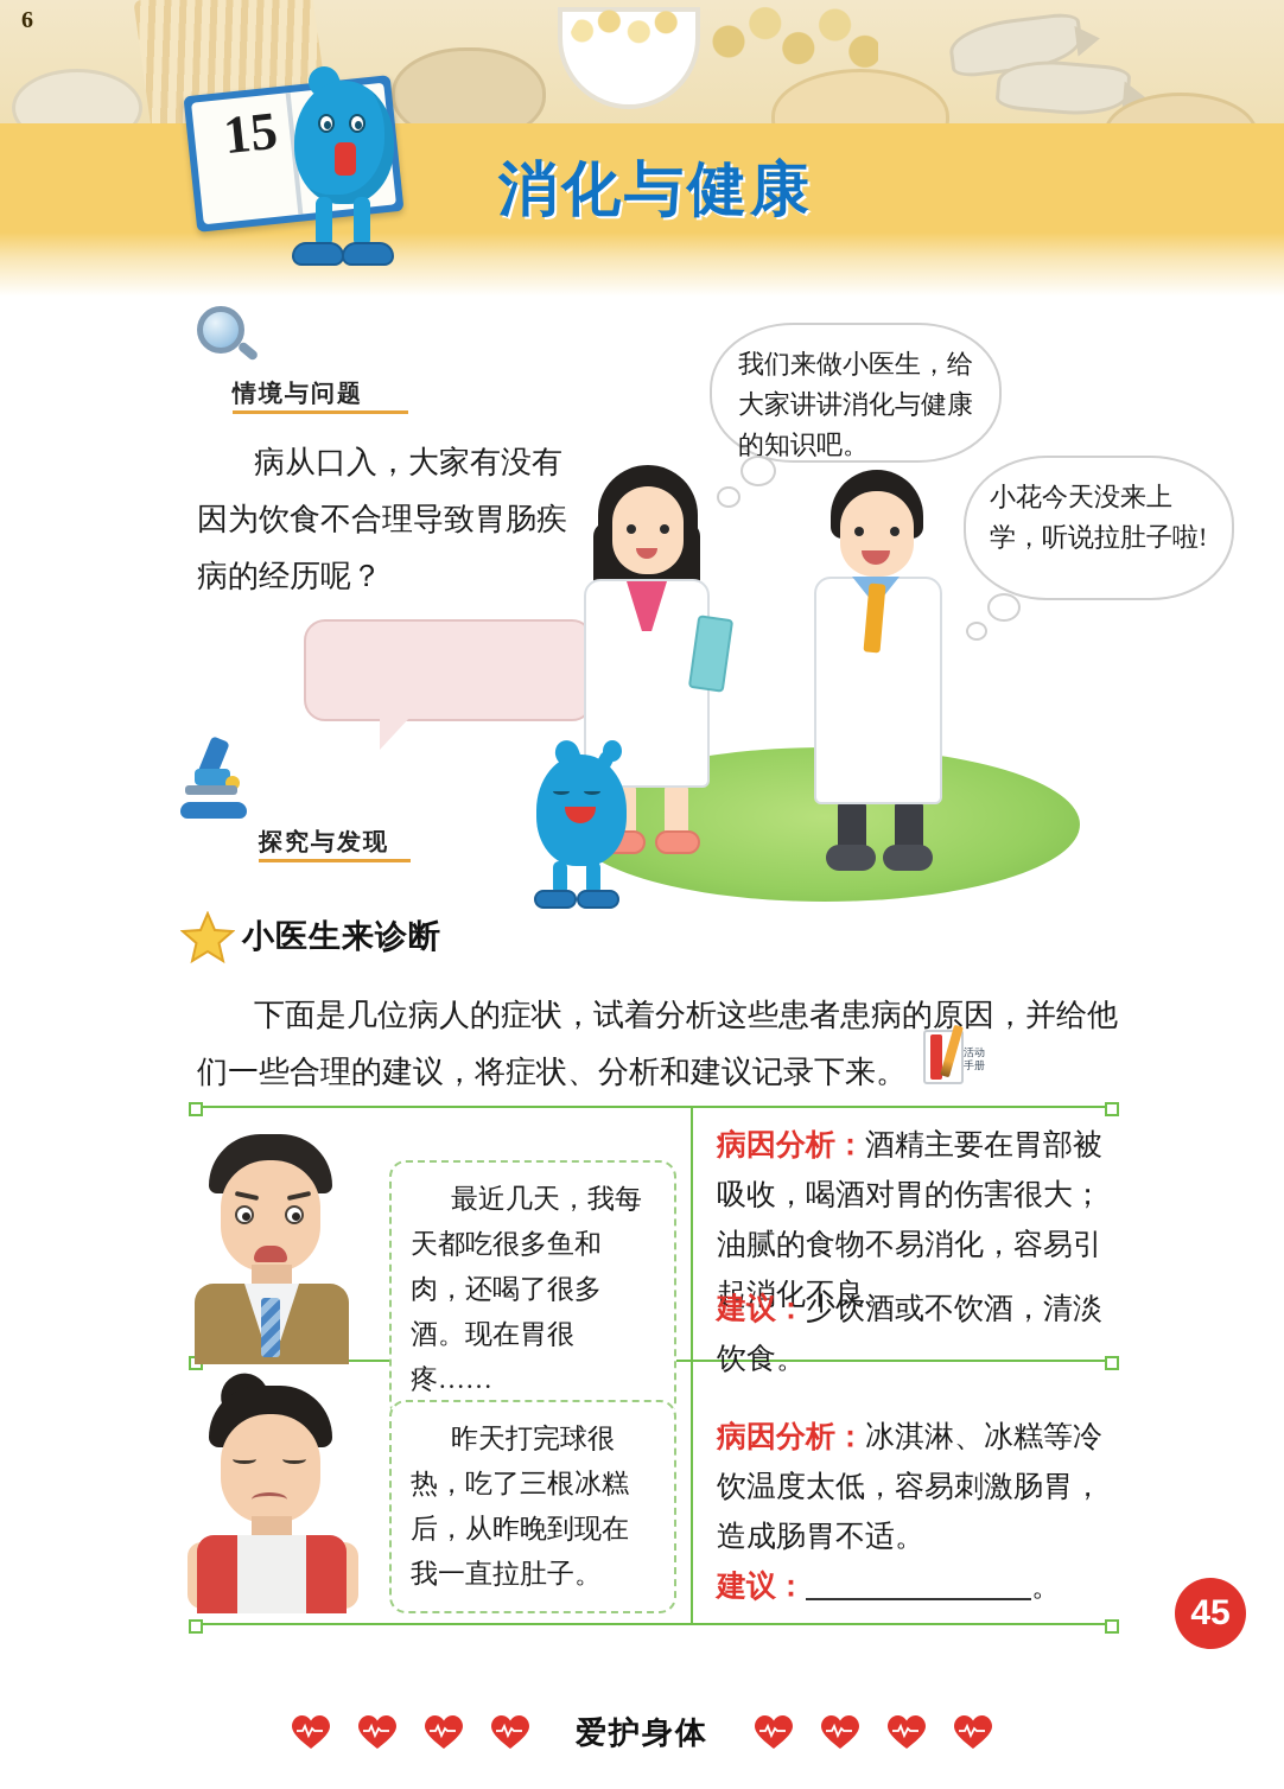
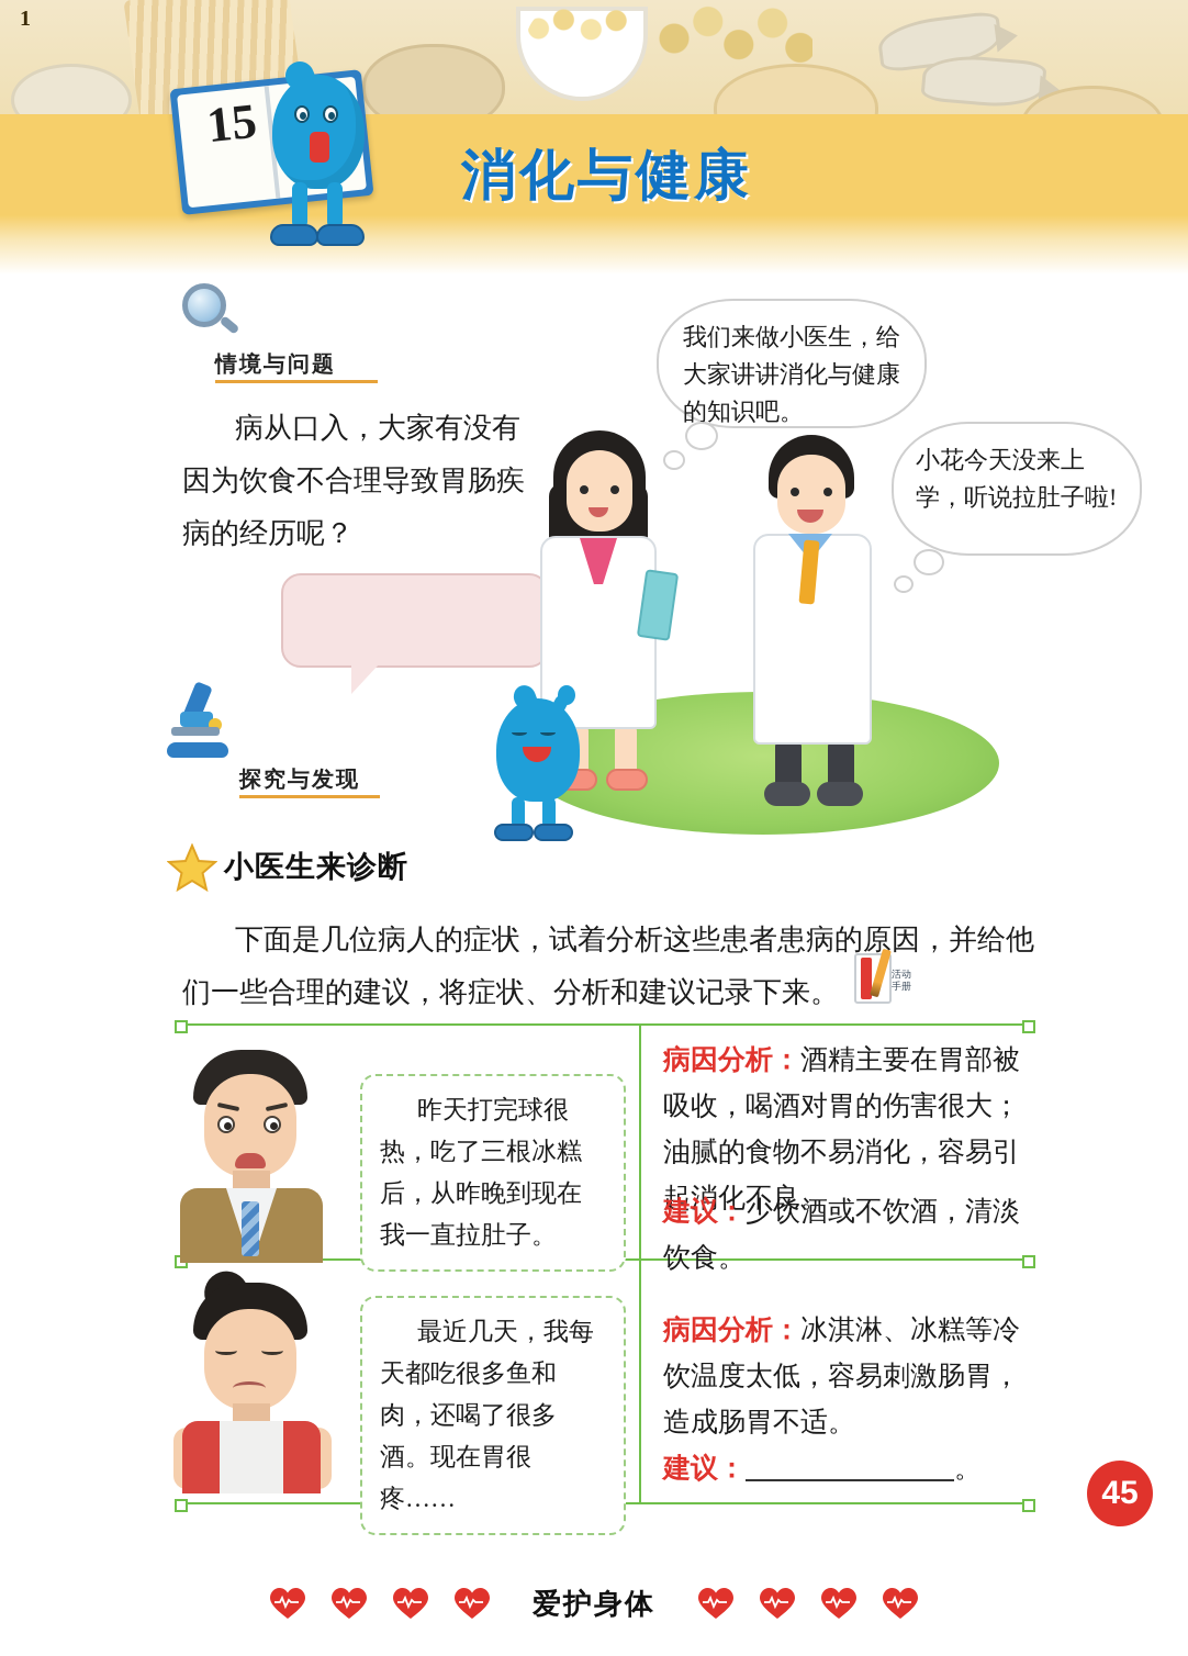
  消化与健康
  情境与问题
  病从口入，大家有没有因为饮食不合理导致胃肠疾病的经历呢？
  我们来做小医生，给大家讲讲消化与健康的知识吧。
  小花今天没来上学，听说拉肚子啦!
  探究与发现
- 6
+ 1
  小医生来诊断
  下面是几位病人的症状，试着分析这些患者患病的原因，并给他们一些合理的建议，将症状、分析和建议记录下来。
  活动手册
- 最近几天，我每天都吃很多鱼和肉，还喝了很多酒。现在胃很疼……
+ 昨天打完球很热，吃了三根冰糕后，从昨晚到现在我一直拉肚子。
  病因分析：酒精主要在胃部被吸收，喝酒对胃的伤害很大；油腻的食物不易消化，容易引起消化不良。
  建议：少饮酒或不饮酒，清淡饮食。
- 昨天打完球很热，吃了三根冰糕后，从昨晚到现在我一直拉肚子。
+ 最近几天，我每天都吃很多鱼和肉，还喝了很多酒。现在胃很疼……
  病因分析：冰淇淋、冰糕等冷饮温度太低，容易刺激肠胃，造成肠胃不适。
  建议： 。
  45
  爱护身体
